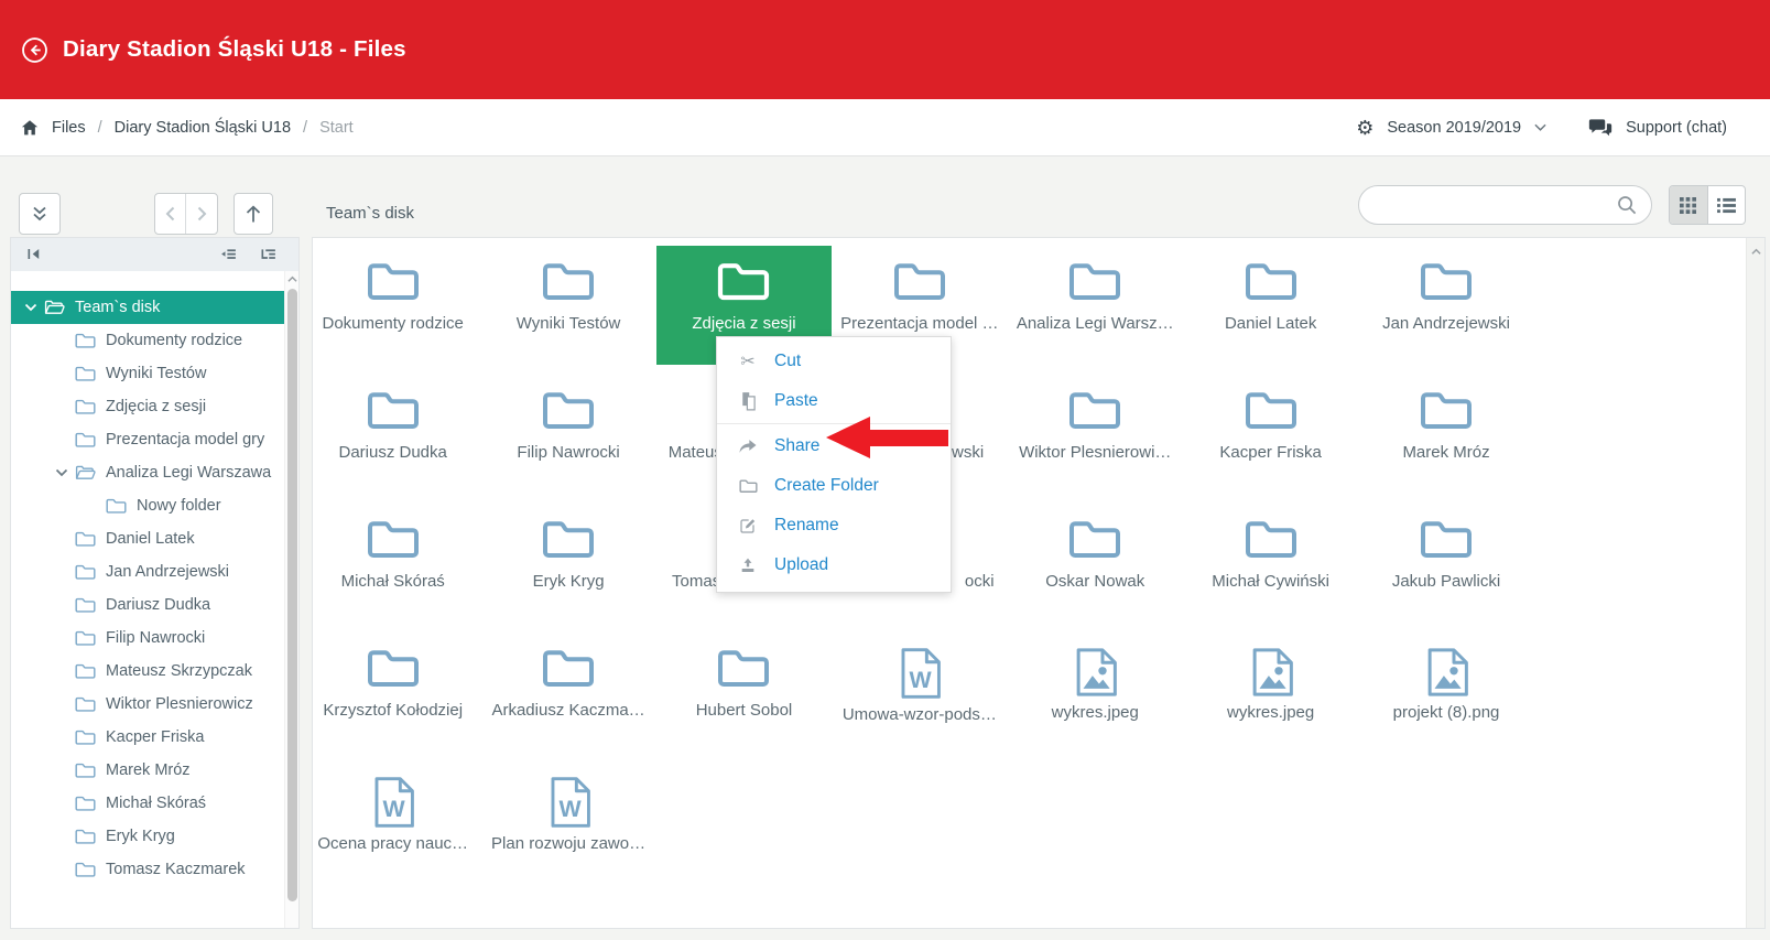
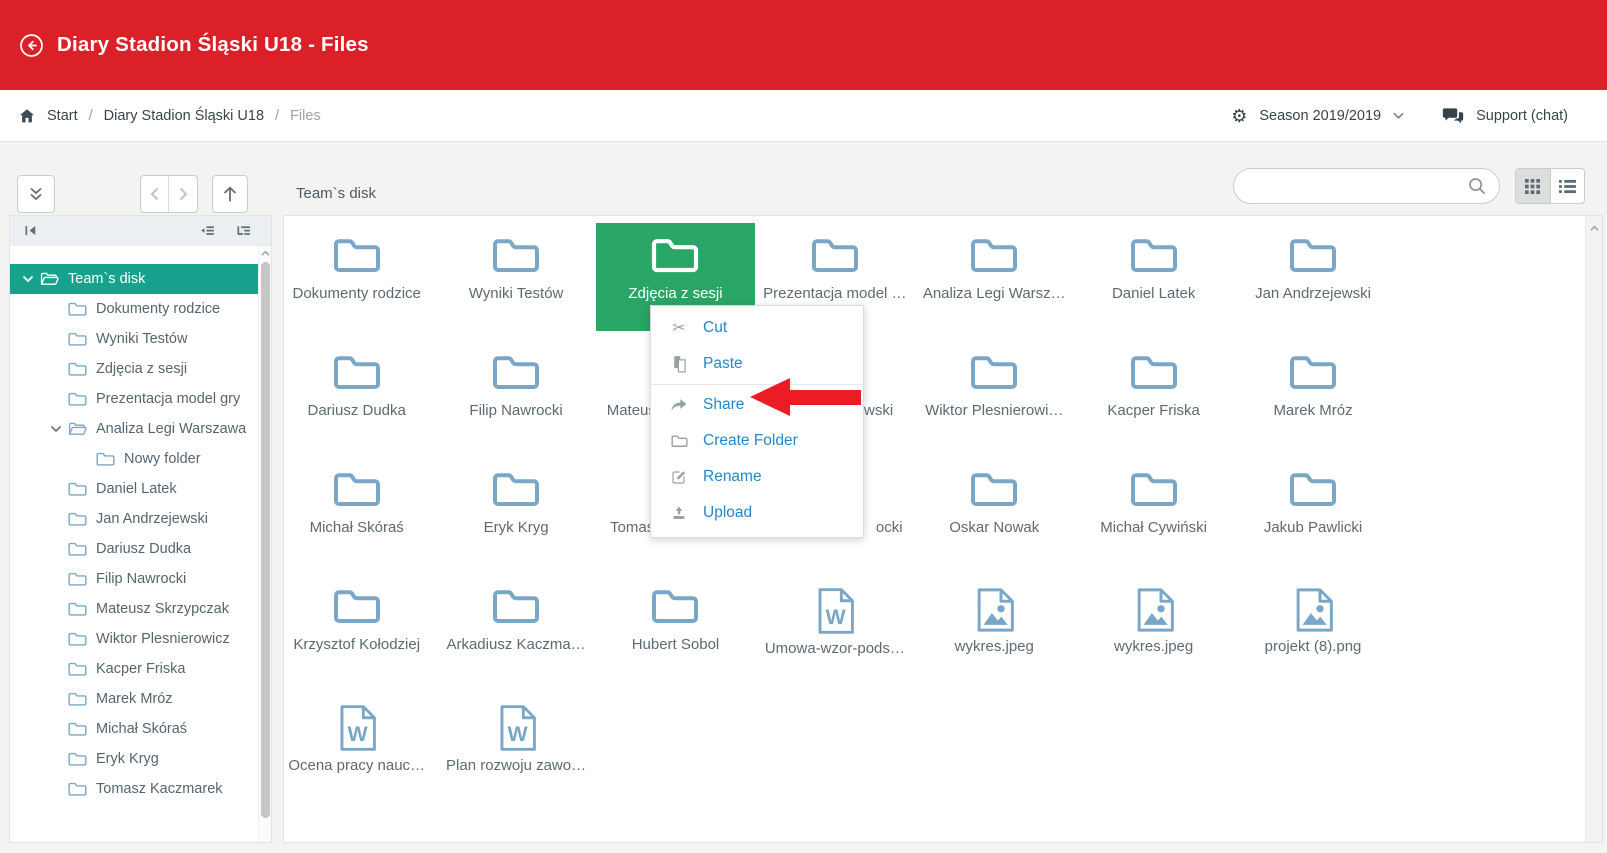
  Diary Stadion Śląski U18 - Files
- Files
+ Start
  /
  Diary Stadion Śląski U18
  /
- Start
+ Files
  ⚙
  Season 2019/2019
  Support (chat)
  Team`s disk
  Team`s disk
  Dokumenty rodzice
  Wyniki Testów
  Zdjęcia z sesji
  Prezentacja model gry
  Analiza Legi Warszawa
  Nowy folder
  Daniel Latek
  Jan Andrzejewski
  Dariusz Dudka
  Filip Nawrocki
  Mateusz Skrzypczak
  Wiktor Plesnierowicz
  Kacper Friska
  Marek Mróz
  Michał Skóraś
  Eryk Kryg
  Tomasz Kaczmarek
  Dokumenty rodzice
  Wyniki Testów
  Zdjęcia z sesji
  Prezentacja model …
  Analiza Legi Warsz…
  Daniel Latek
  Jan Andrzejewski
  Dariusz Dudka
  Filip Nawrocki
  Wiktor Plesnierowi…
  Kacper Friska
  Marek Mróz
  Michał Skóraś
  Eryk Kryg
  ocki
  Oskar Nowak
  Michał Cywiński
  Jakub Pawlicki
  Krzysztof Kołodziej
  Arkadiusz Kaczma…
  Hubert Sobol
  W
  Umowa-wzor-pods…
  wykres.jpeg
  wykres.jpeg
  projekt (8).png
  W
  Ocena pracy nauc…
  W
  Plan rozwoju zawo…
  ✂
  Cut
  Paste
  Share
  Create Folder
  Rename
  Upload
